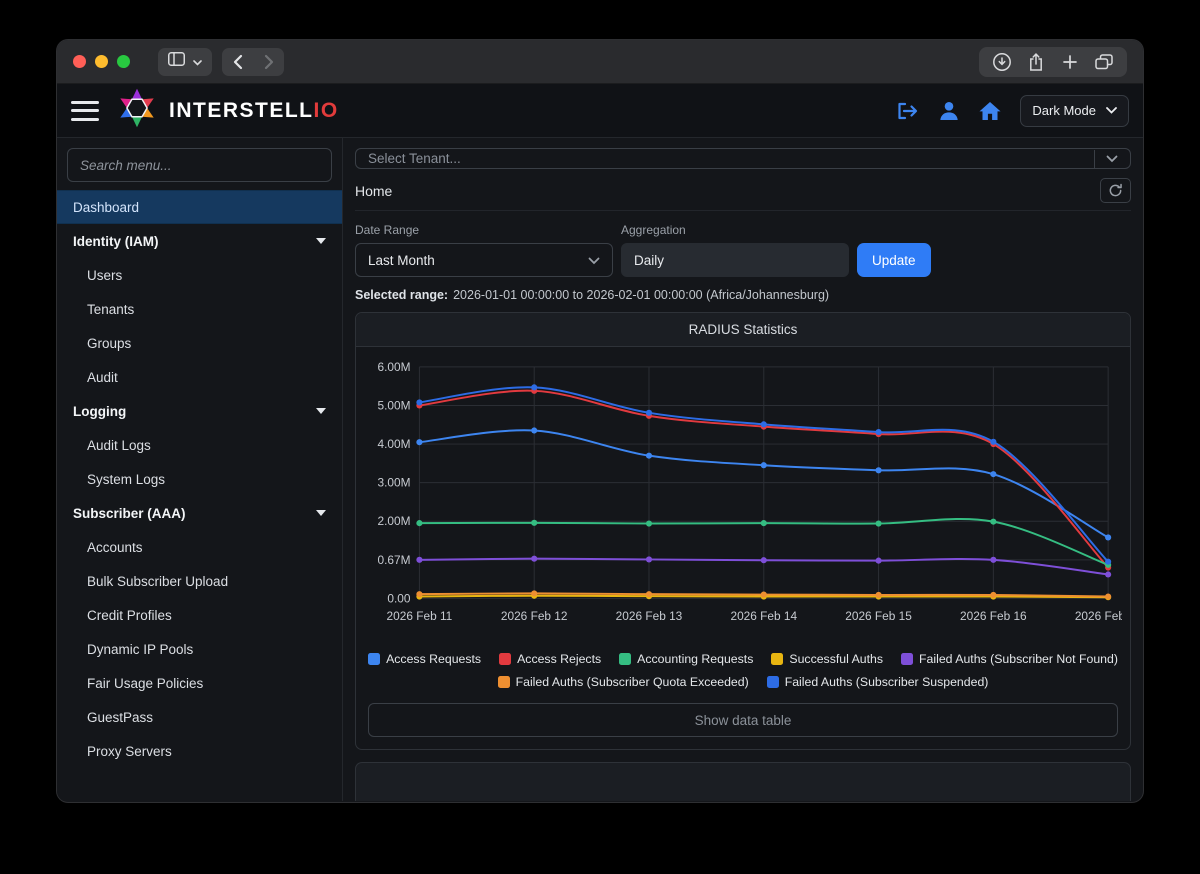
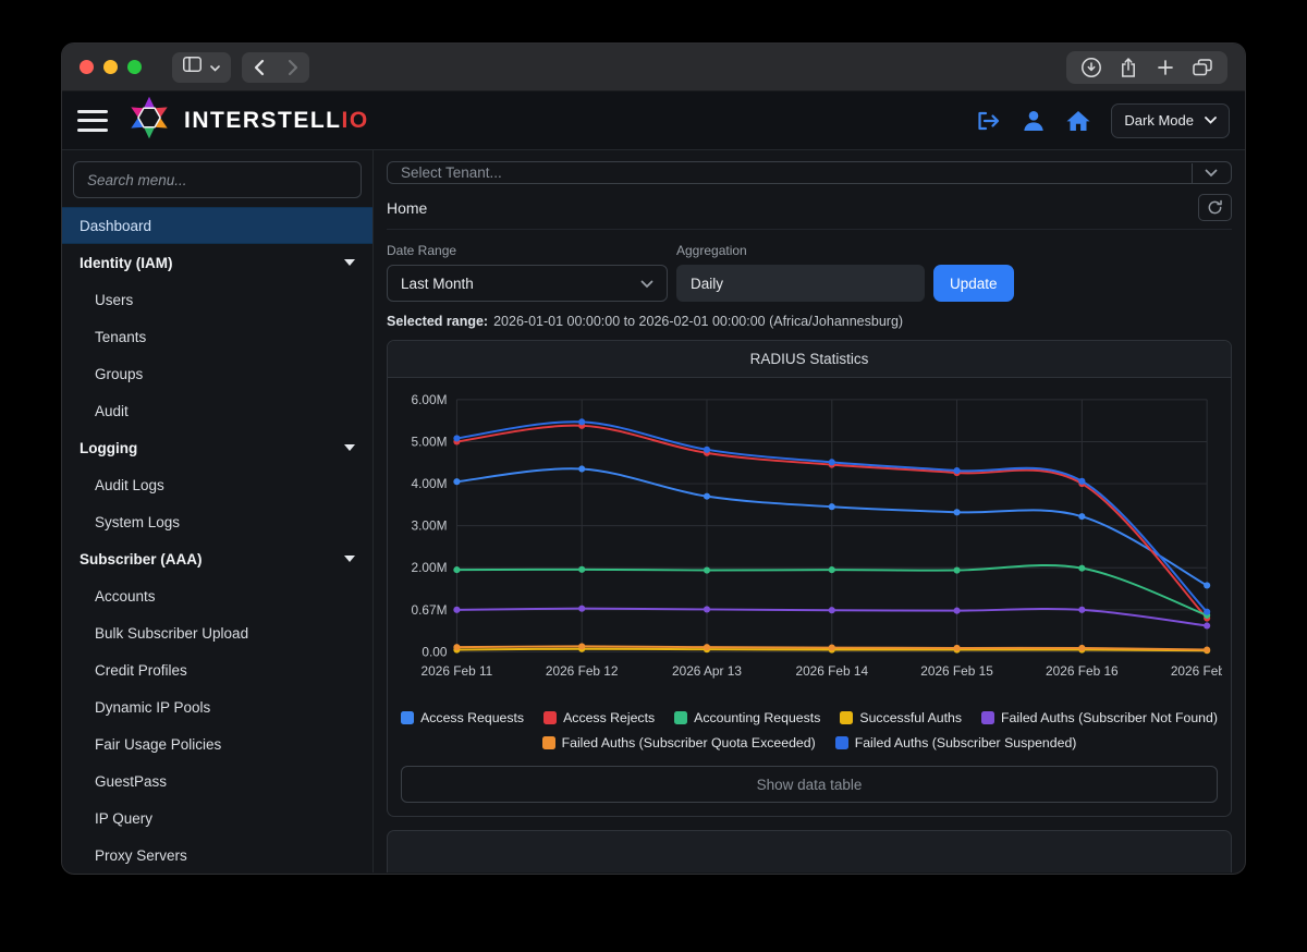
  INTERSTELLIO
  Dark Mode
  Search menu...
  Dashboard
  Identity (IAM)
  Users
  Tenants
  Groups
  Audit
  Logging
  Audit Logs
  System Logs
  Subscriber (AAA)
  Accounts
  Bulk Subscriber Upload
  Credit Profiles
  Dynamic IP Pools
  Fair Usage Policies
  GuestPass
+ IP Query
  Proxy Servers
  Select Tenant...
  Home
  Date Range
  Last Month
  Aggregation
  Daily
  Update
  Selected range: 2026-01-01 00:00:00 to 2026-02-01 00:00:00 (Africa/Johannesburg)
  RADIUS Statistics
  0.00
  0.67M
  2.00M
  3.00M
  4.00M
  5.00M
  6.00M
  2026 Feb 11
  2026 Feb 12
- 2026 Feb 13
+ 2026 Apr 13
  2026 Feb 14
  2026 Feb 15
  2026 Feb 16
  2026 Feb
  Access Requests
  Access Rejects
  Accounting Requests
  Successful Auths
  Failed Auths (Subscriber Not Found)
  Failed Auths (Subscriber Quota Exceeded)
  Failed Auths (Subscriber Suspended)
  Show data table
